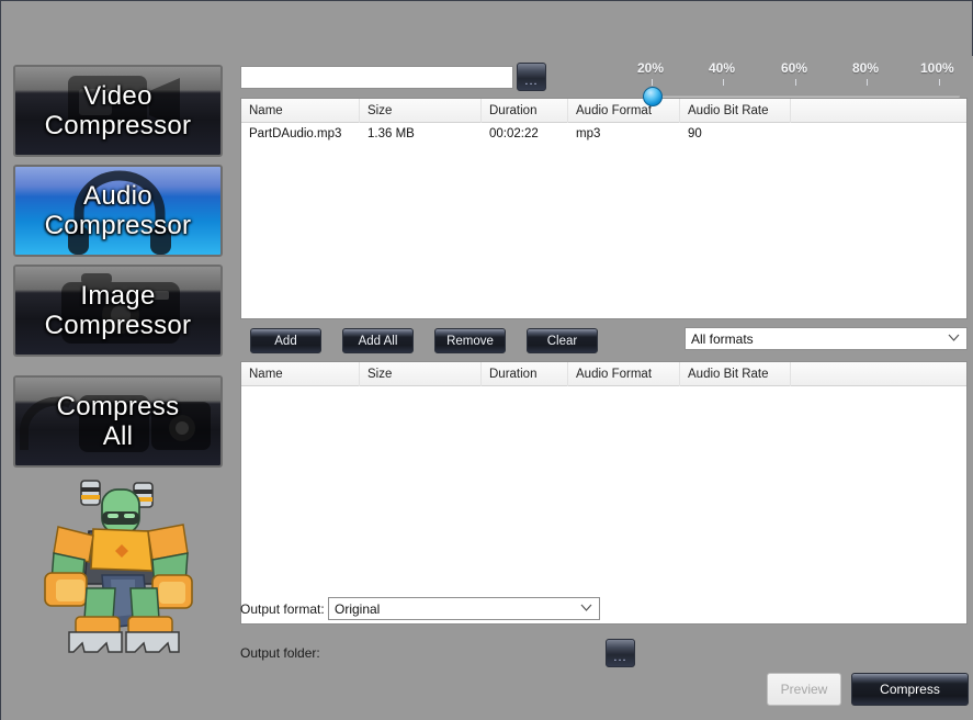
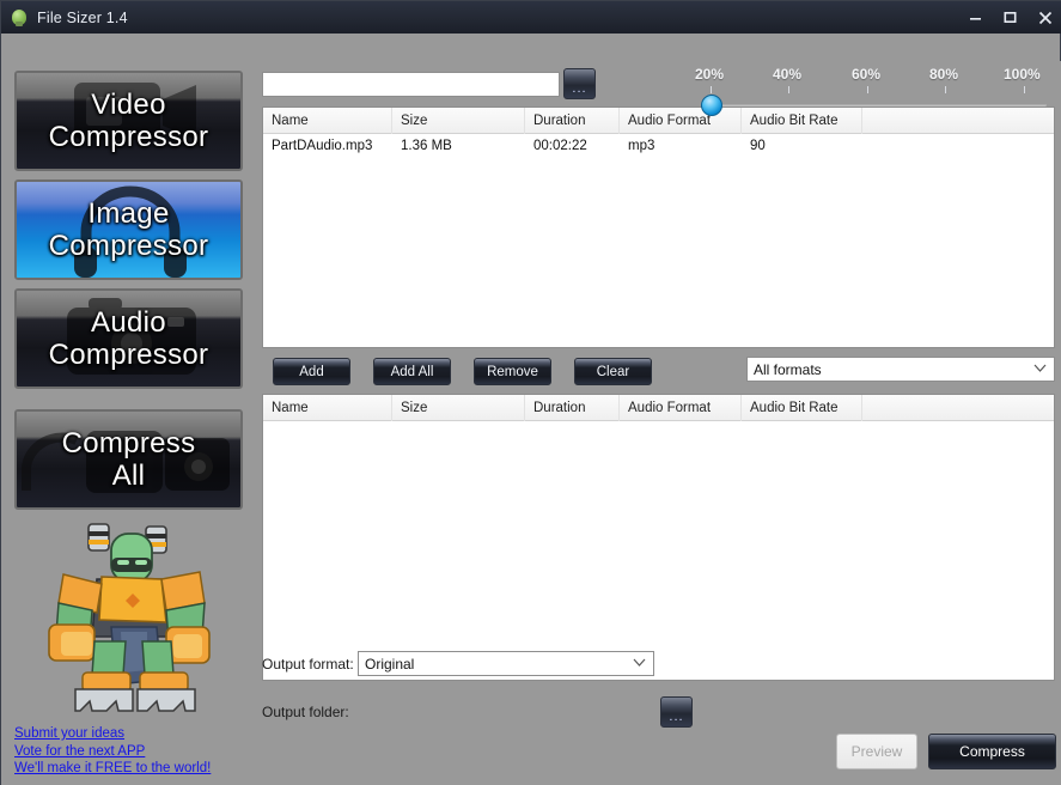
+ File Sizer 1.4
  Video
  Compressor
- Audio
+ Image
  Compressor
- Image
+ Audio
  Compressor
  Compress
  All
+ Submit your ideas
+ Vote for the next APP
+ We'll make it FREE to the world!
  ...
  Name
  Size
  Duration
  Audio Format
  Audio Bit Rate
  PartDAudio.mp3
  1.36 MB
  00:02:22
  mp3
  90
  Add
  Add All
  Remove
  Clear
  All formats
  Name
  Size
  Duration
  Audio Format
  Audio Bit Rate
  Output format:
  Original
  Output folder:
  ...
  20%
  40%
  60%
  80%
  100%
  Preview
  Compress
